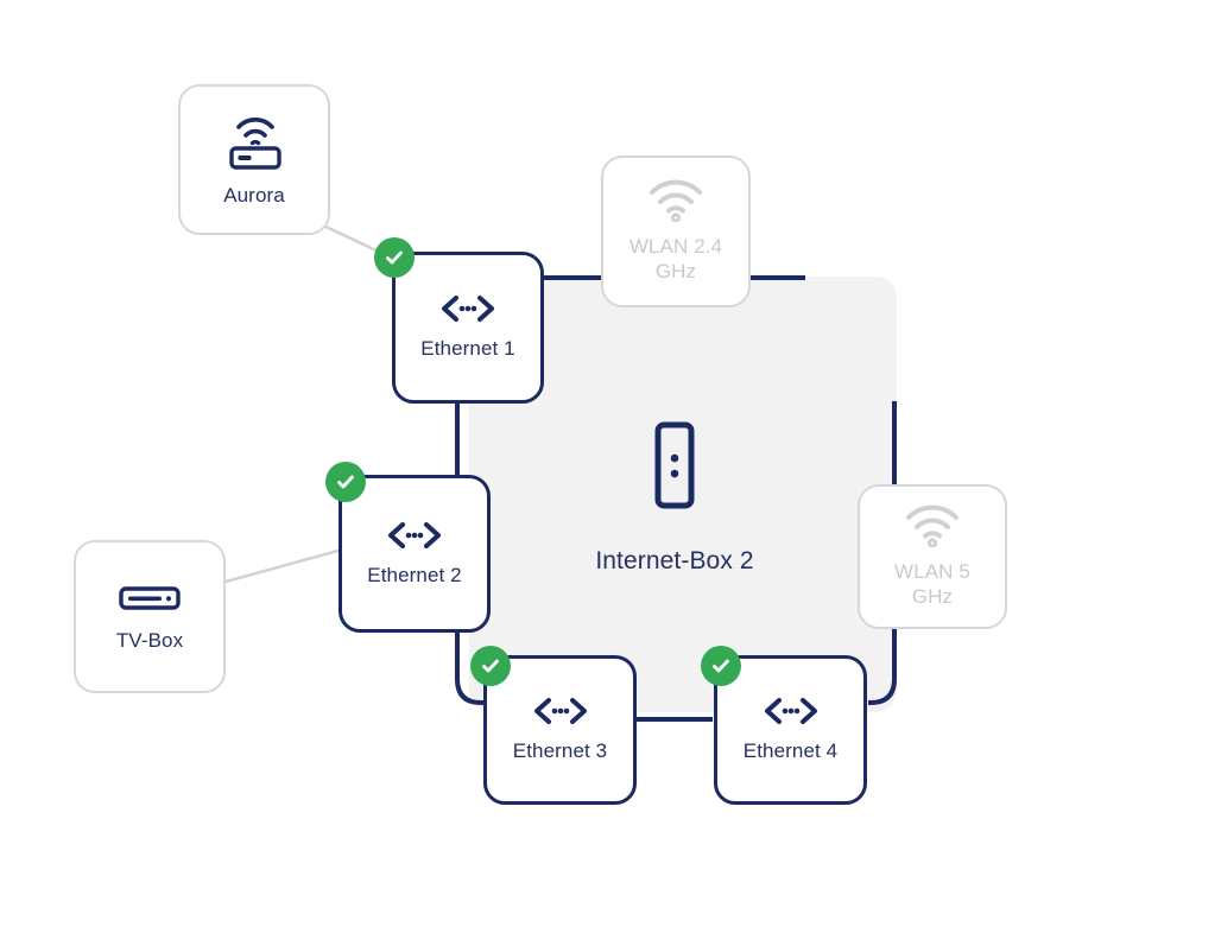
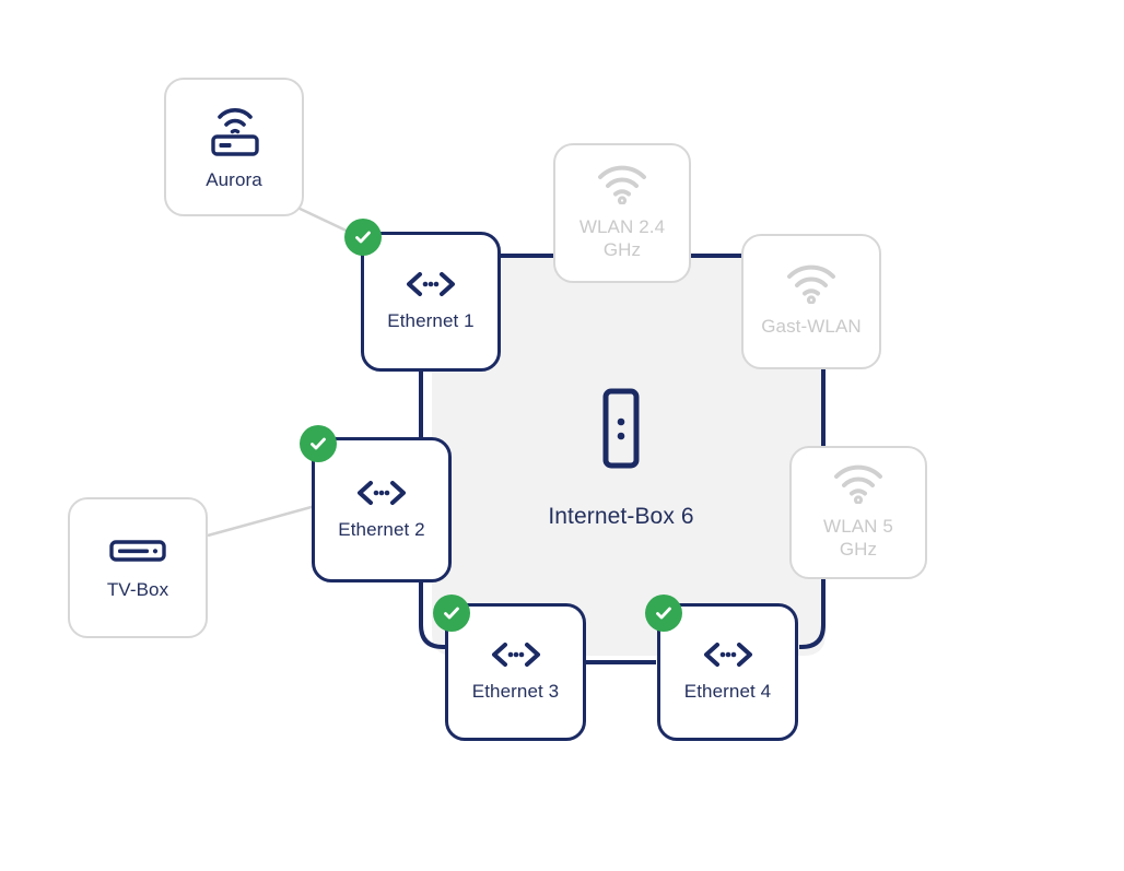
- Internet-Box 2
+ Internet-Box 6
  Ethernet 1
  Ethernet 2
  Ethernet 3
  Ethernet 4
  WLAN 2.4
  GHz
+ Gast-WLAN
  WLAN 5
  GHz
  Aurora
  TV-Box
